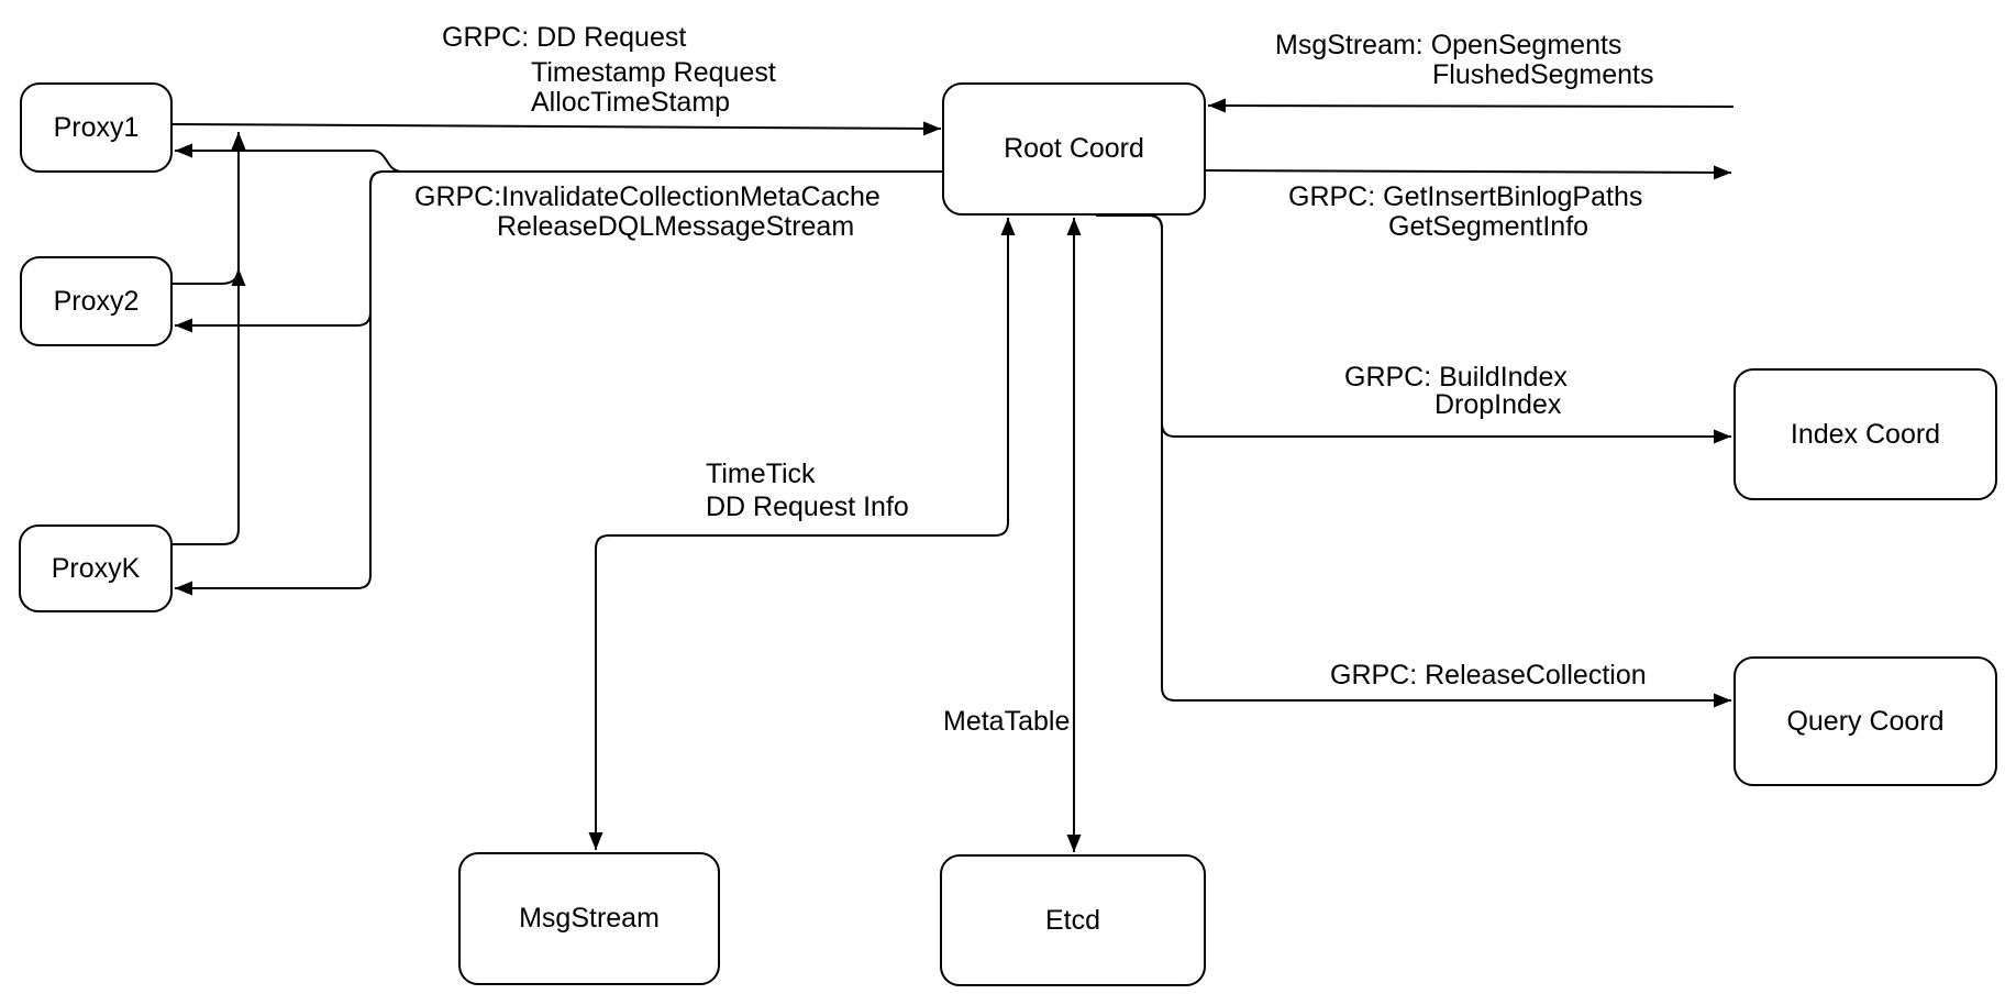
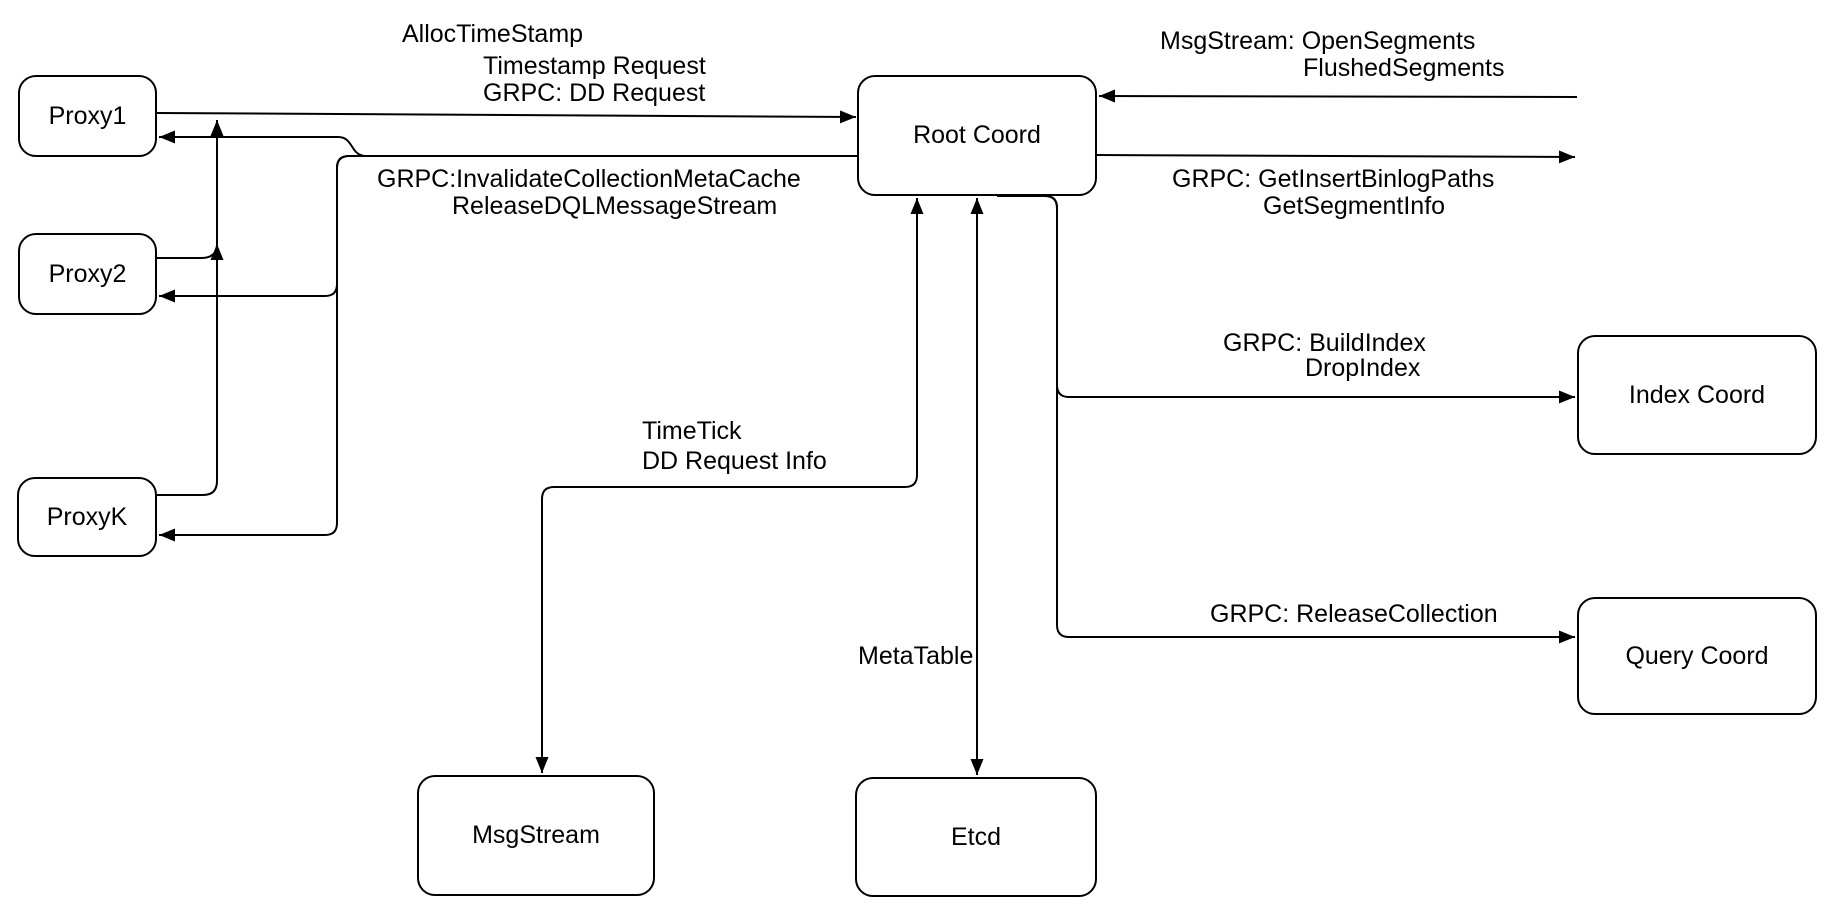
  Proxy1
  Proxy2
  ProxyK
  Root Coord
  Index Coord
  Query Coord
  MsgStream
  Etcd
- GRPC: DD Request
+ AllocTimeStamp
  Timestamp Request
- AllocTimeStamp
+ GRPC: DD Request
  GRPC:InvalidateCollectionMetaCache
  ReleaseDQLMessageStream
  MsgStream: OpenSegments
  FlushedSegments
  GRPC: GetInsertBinlogPaths
  GetSegmentInfo
  GRPC: BuildIndex
  DropIndex
  GRPC: ReleaseCollection
  TimeTick
  DD Request Info
  MetaTable
